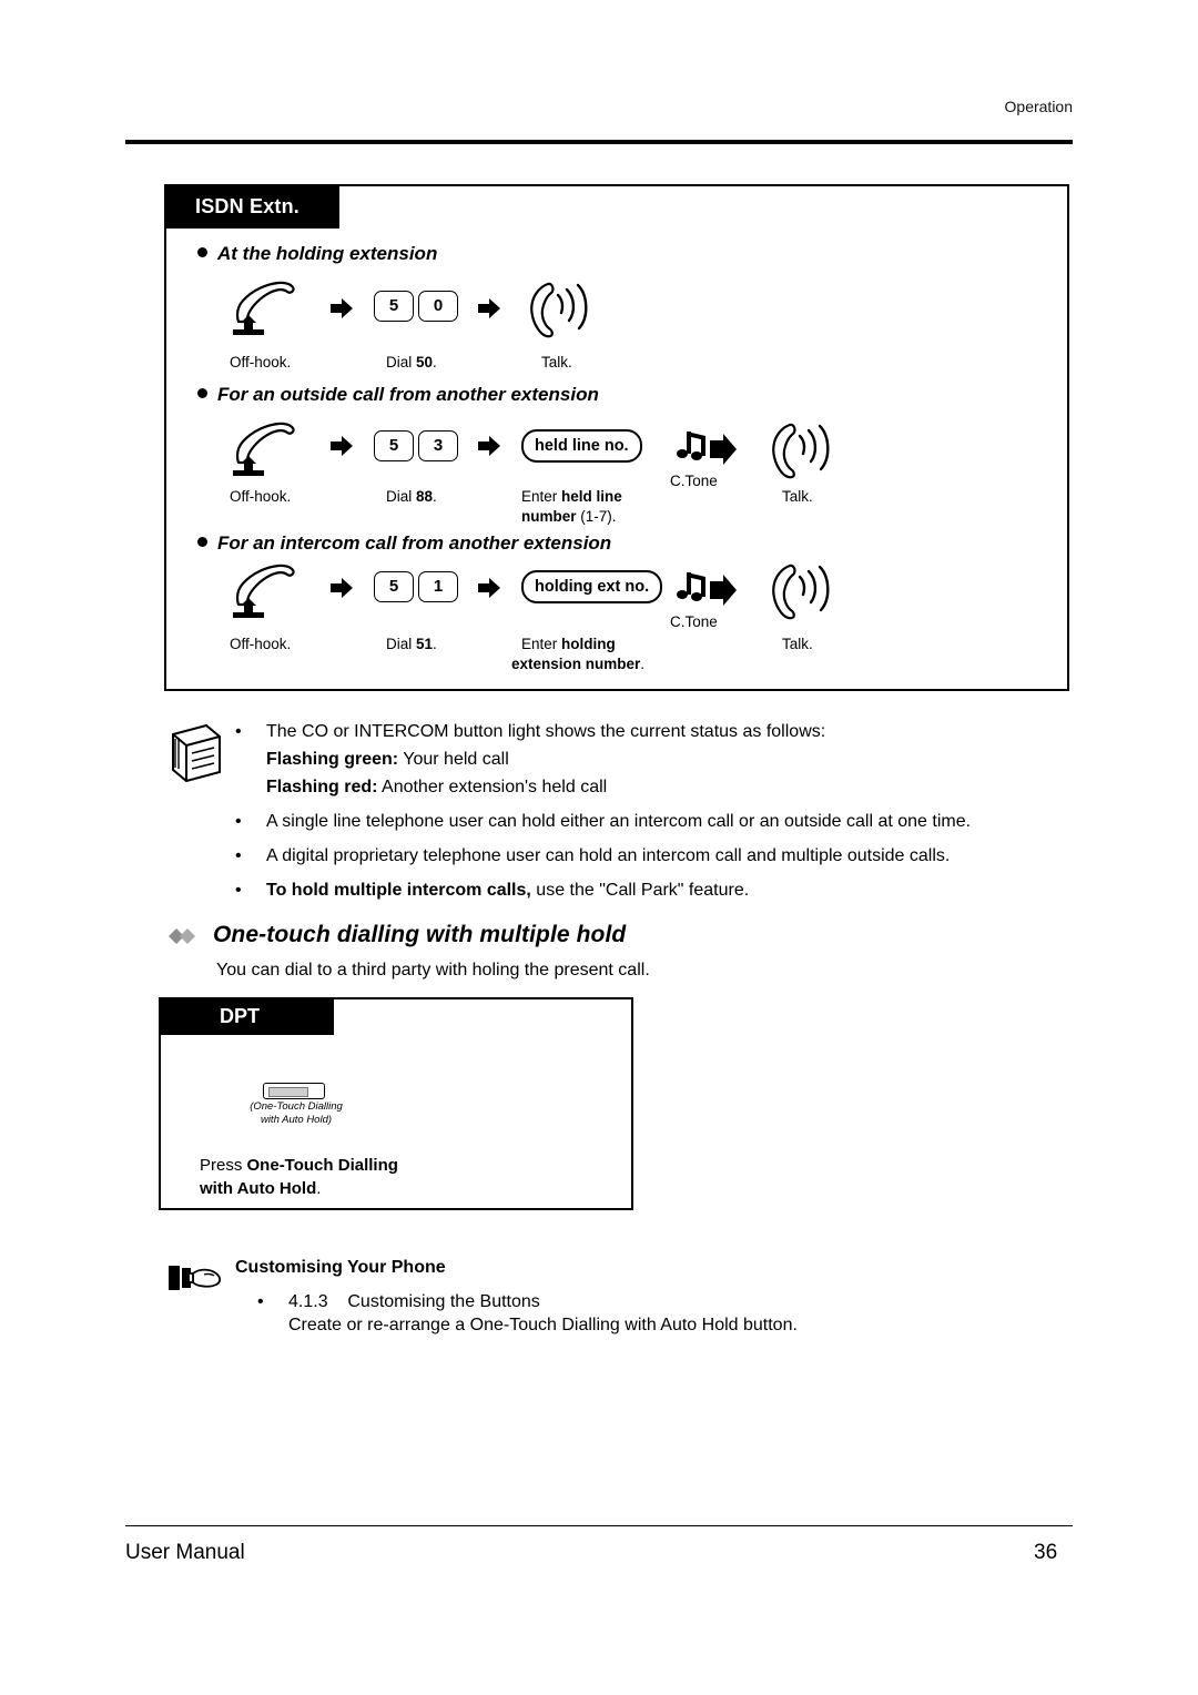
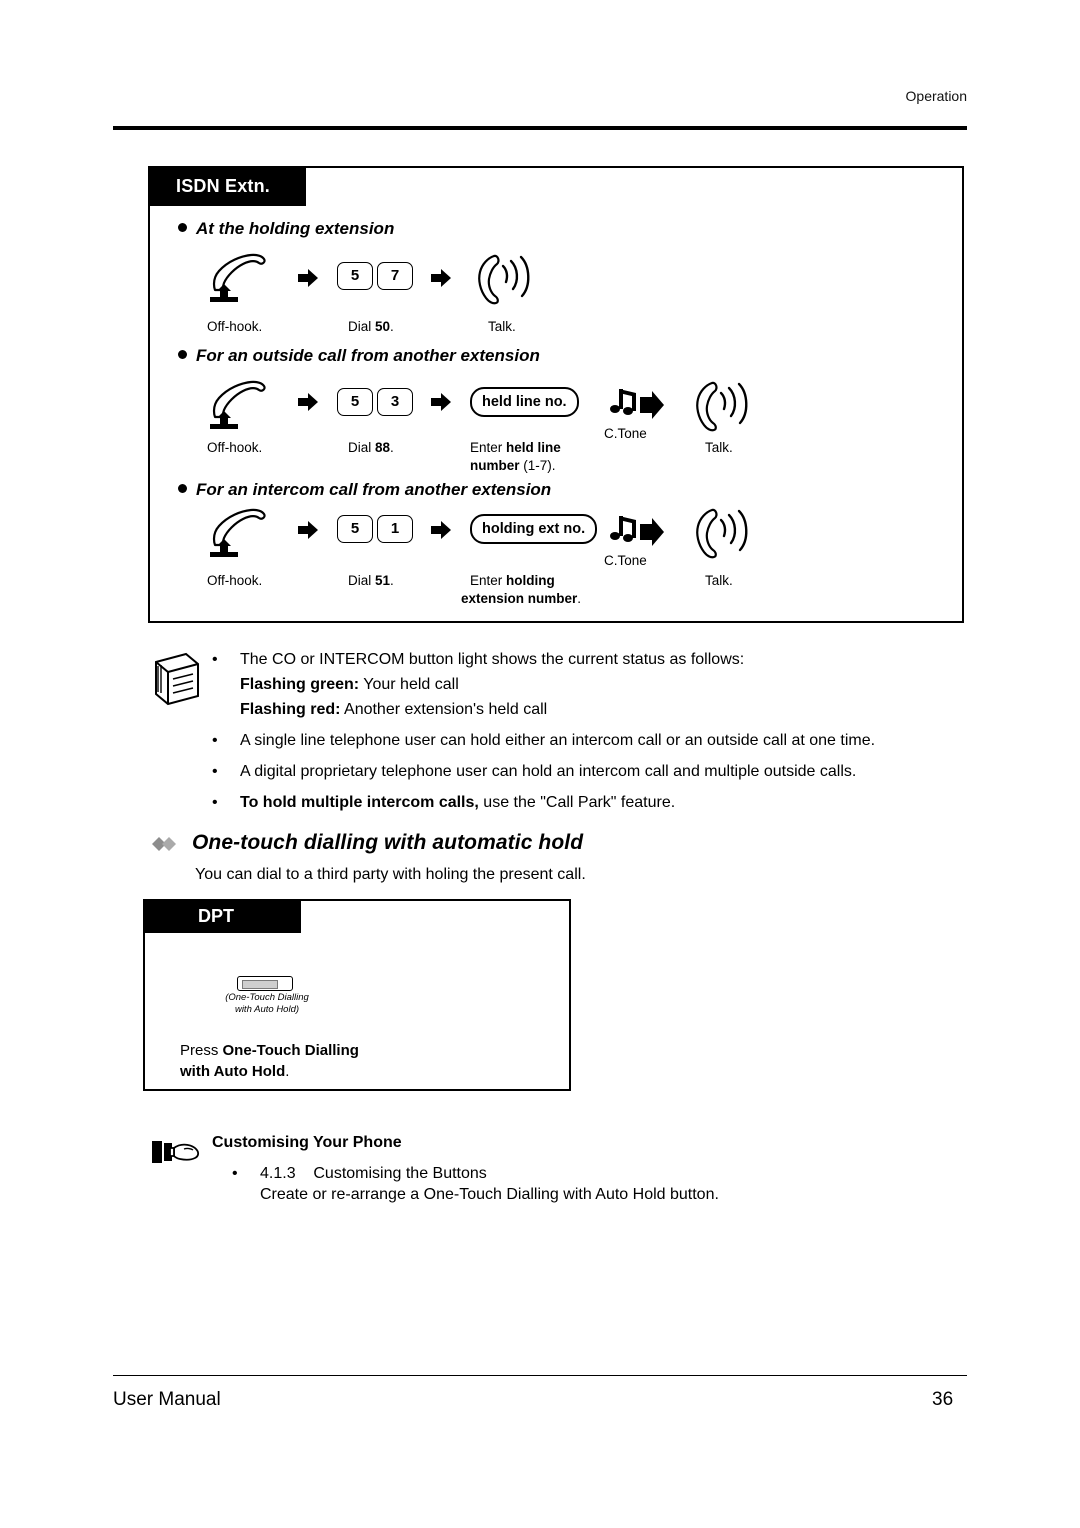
  Operation
  ISDN Extn.
  At the holding extension
  Off-hook.
  5
- 0
+ 7
  Dial 50.
  Talk.
  For an outside call from another extension
  Off-hook.
  5
  3
  Dial 88.
  held line no.
  Enter held line
  number (1-7).
  C.Tone
  Talk.
  For an intercom call from another extension
  Off-hook.
  5
  1
  Dial 51.
  holding ext no.
  Enter holding
  extension number.
  C.Tone
  Talk.
  •
  The CO or INTERCOM button light shows the current status as follows:
  Flashing green: Your held call
  Flashing red: Another extension's held call
  •
  A single line telephone user can hold either an intercom call or an outside call at one time.
  •
  A digital proprietary telephone user can hold an intercom call and multiple outside calls.
  •
  To hold multiple intercom calls, use the "Call Park" feature.
- One-touch dialling with multiple hold
+ One-touch dialling with automatic hold
  You can dial to a third party with holing the present call.
  DPT
  (One-Touch Dialling
  with Auto Hold)
  Press One-Touch Dialling
  with Auto Hold.
  Customising Your Phone
  •
  4.1.3 Customising the Buttons
  Create or re-arrange a One-Touch Dialling with Auto Hold button.
  User Manual
  36
